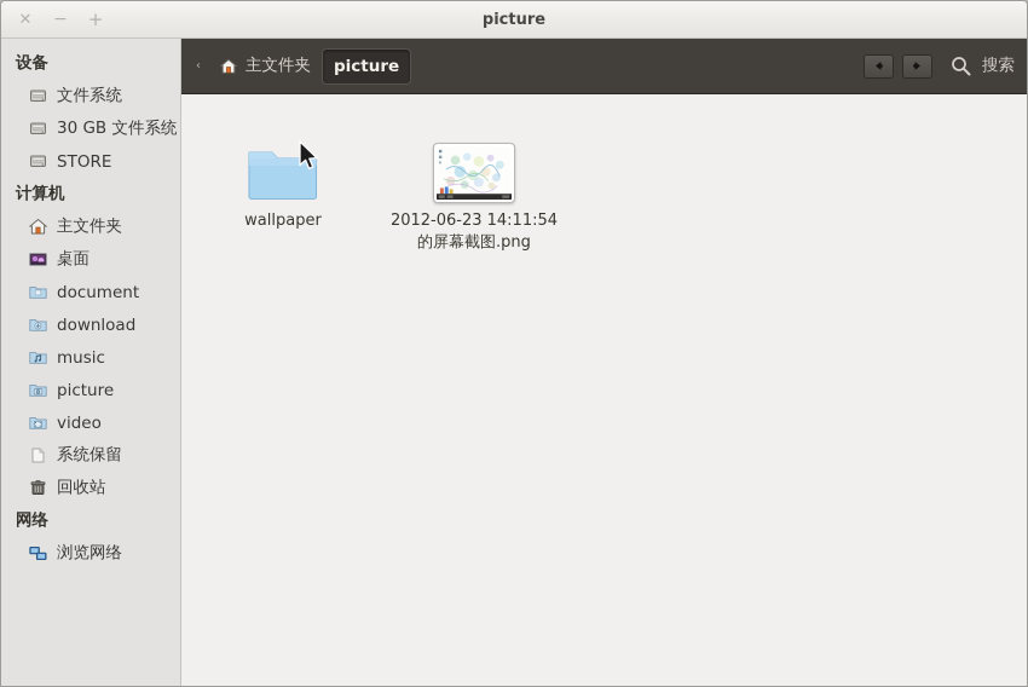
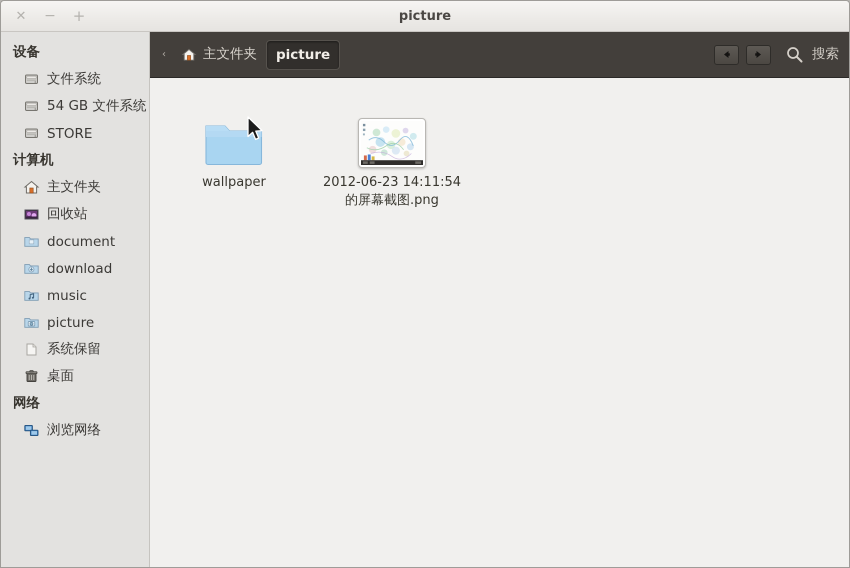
  ✕
  −
  +
  picture
  设备
  文件系统
- 30 GB 文件系统
+ 54 GB 文件系统
  STORE
  计算机
  主文件夹
- 桌面
+ 回收站
  document
  download
  music
  picture
- video
  系统保留
- 回收站
+ 桌面
  网络
  浏览网络
  ‹
  主文件夹
  picture
  搜索
  wallpaper
  2012-06-23 14:11:54 的屏幕截图.png
